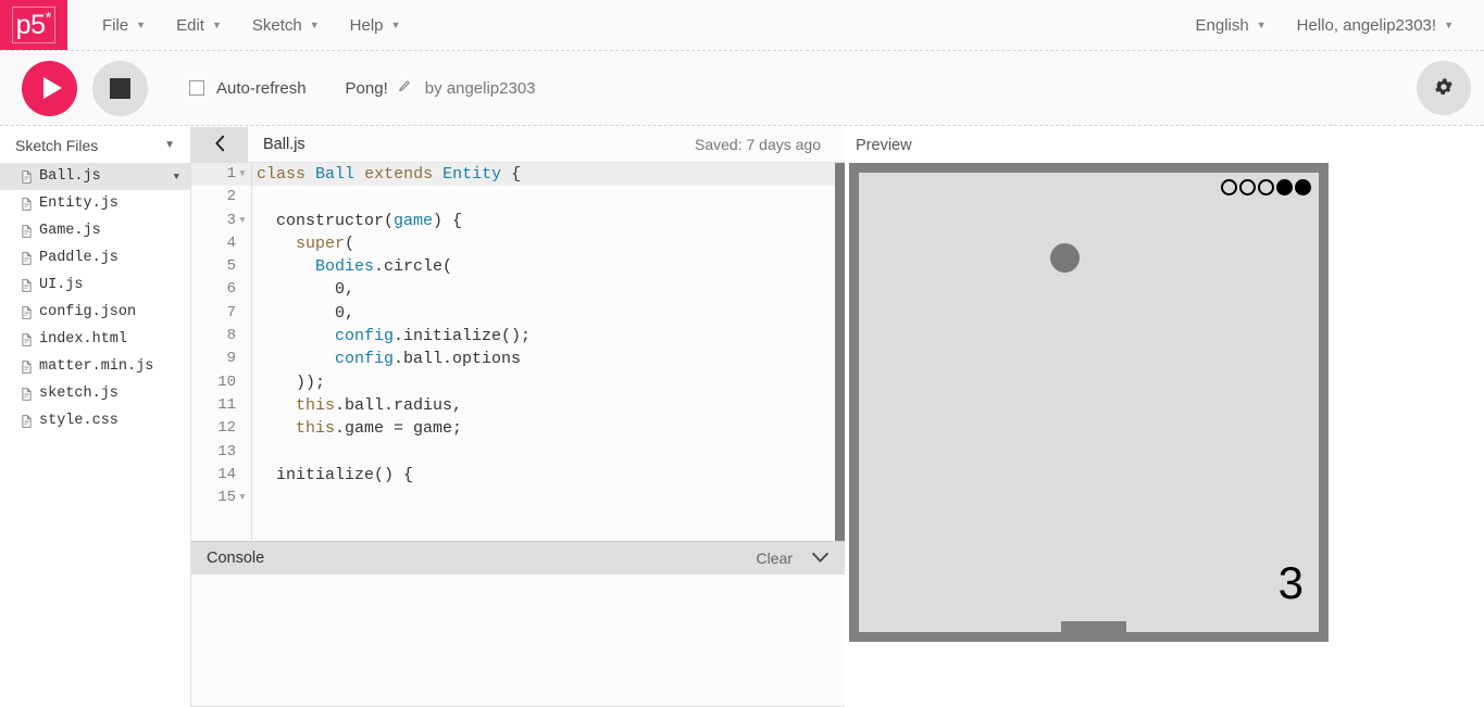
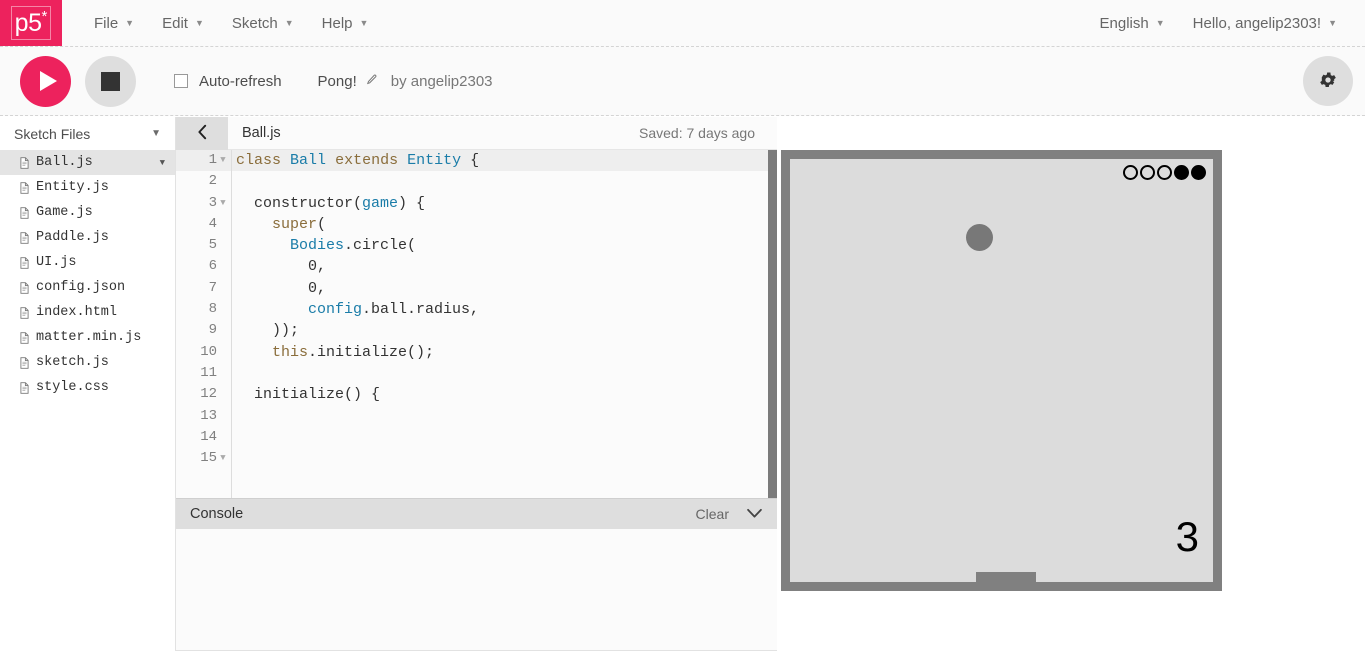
  p5
  *
  File
  ▼
  Edit
  ▼
  Sketch
  ▼
  Help
  ▼
  English
  ▼
  Hello, angelip2303!
  ▼
  Auto-refresh
  Pong!
  by angelip2303
  Sketch Files
  ▼
  Ball.js
  ▼
  Entity.js
  Game.js
  Paddle.js
  UI.js
  config.json
  index.html
  matter.min.js
  sketch.js
  style.css
  Ball.js
  Saved: 7 days ago
  1
  ▼
  2
  3
  ▼
  4
  5
  6
  7
  8
  9
  10
  11
  12
  13
  14
  15
  ▼
  class Ball extends Entity {
  constructor(game) {
  super(
  Bodies.circle(
  0,
  0,
- config.initialize();
+ config.ball.radius,
- config.ball.options
  ));
- this.ball.radius,
+ this.initialize();
- this.game = game;
  initialize() {
  Console
  Clear
- Preview
  3
